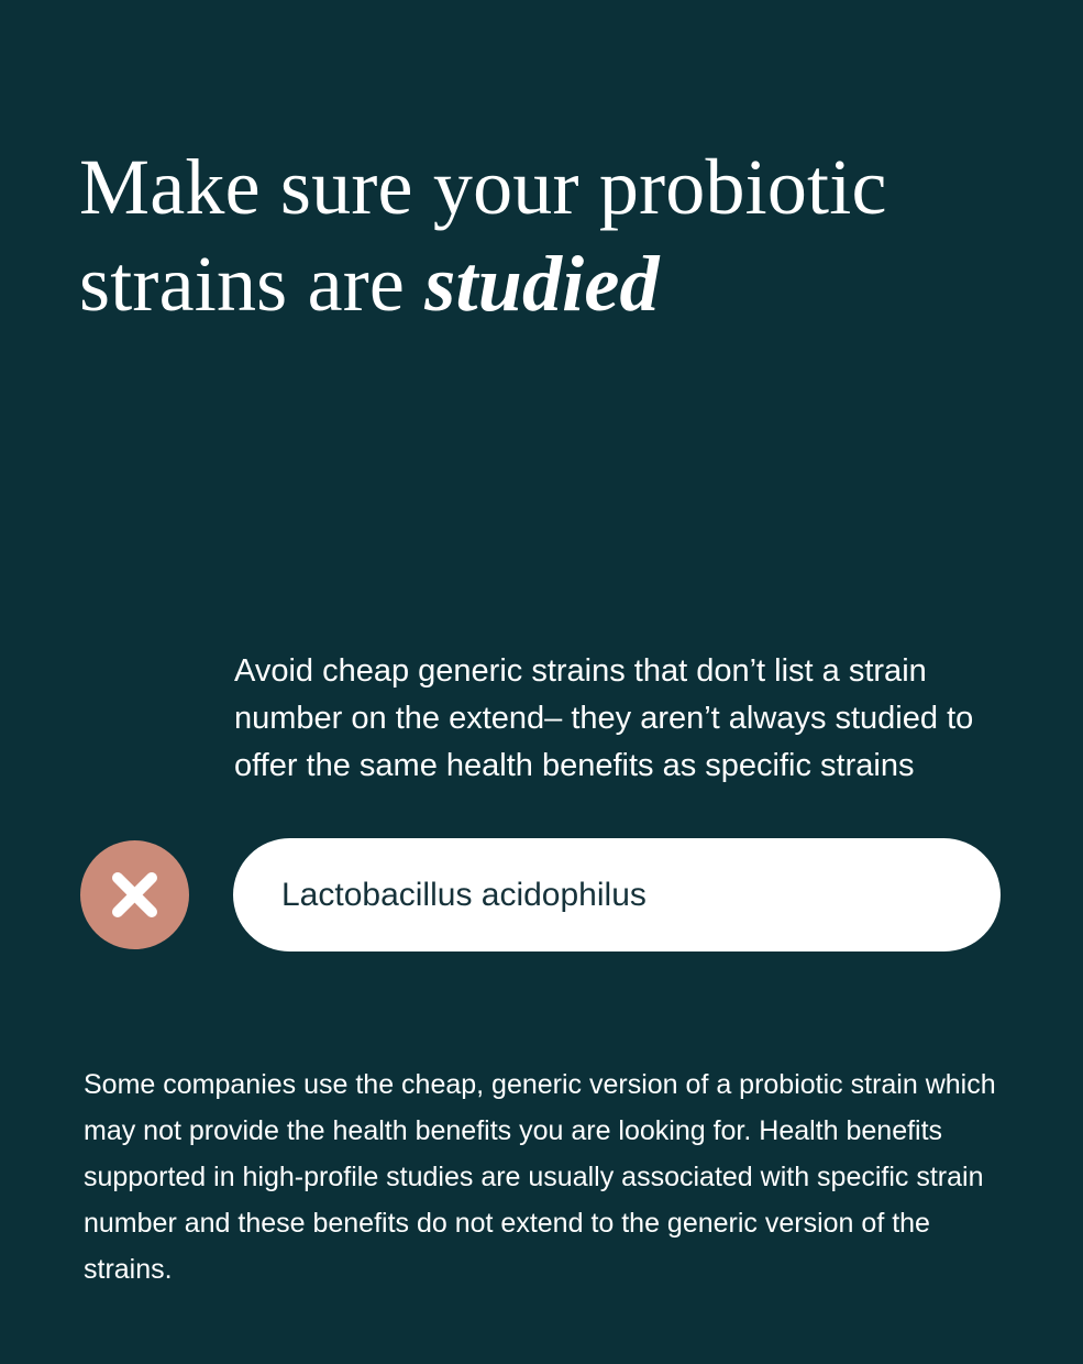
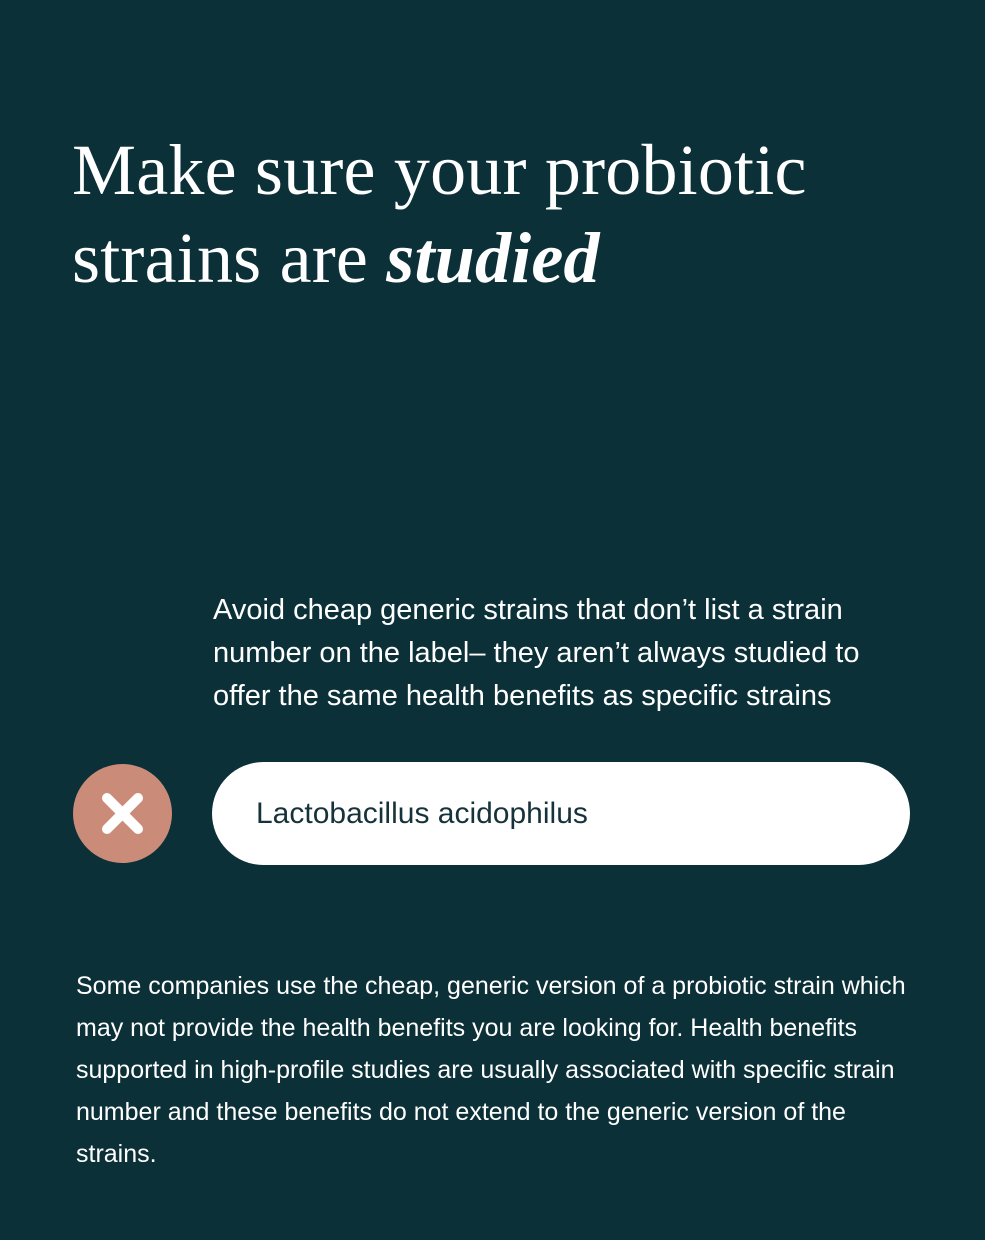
  Make sure your probiotic
  strains are studied
- Avoid cheap generic strains that don’t list a strain number on the extend– they aren’t always studied to offer the same health benefits as specific strains
+ Avoid cheap generic strains that don’t list a strain number on the label– they aren’t always studied to offer the same health benefits as specific strains
  Lactobacillus acidophilus
  Some companies use the cheap, generic version of a probiotic strain which may not provide the health benefits you are looking for. Health benefits supported in high-profile studies are usually associated with specific strain number and these benefits do not extend to the generic version of the strains.
